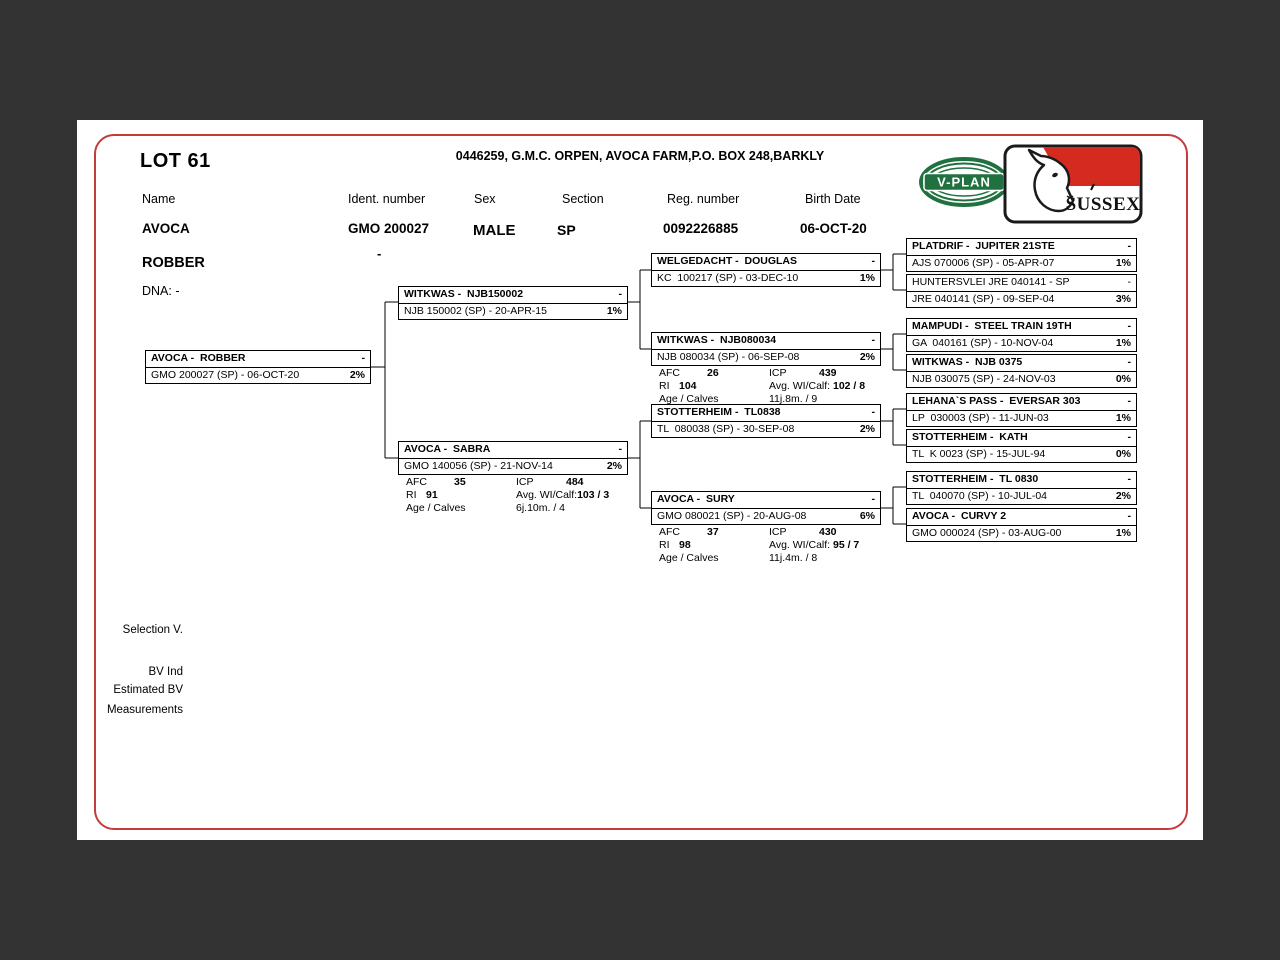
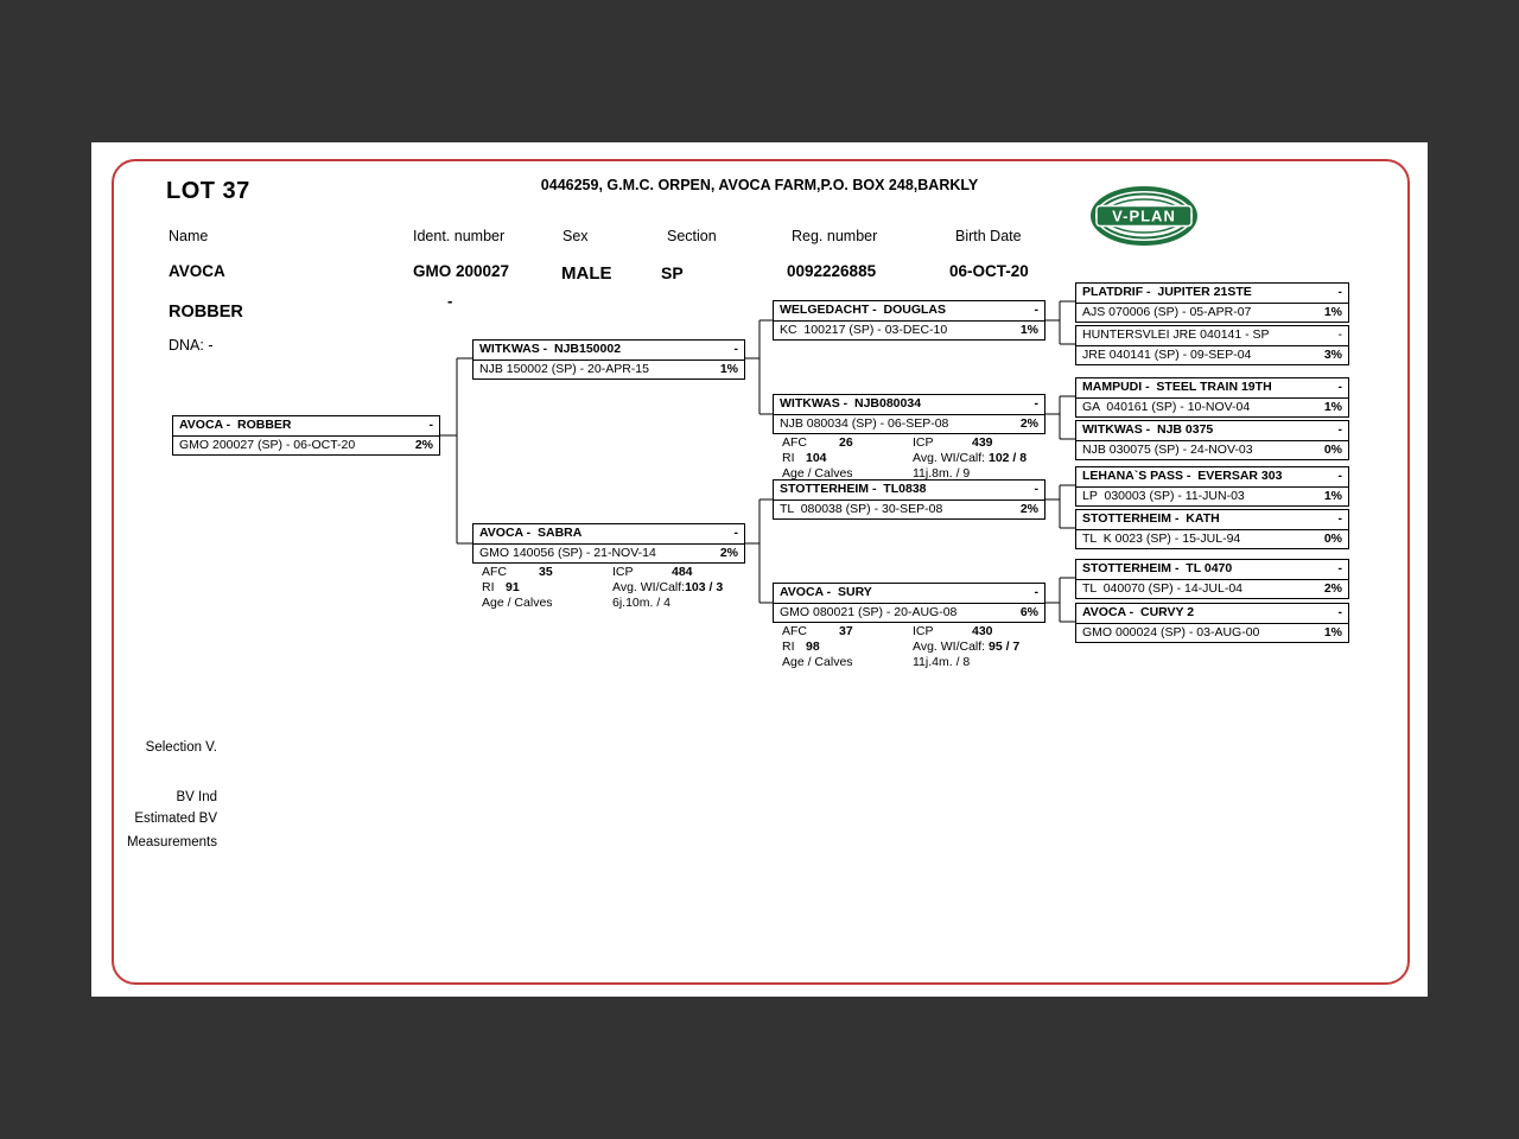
- LOT 61
+ LOT 37
  0446259, G.M.C. ORPEN, AVOCA FARM,P.O. BOX 248,BARKLY
  V-PLAN
- SUSSEX
  Name
  Ident. number
  Sex
  Section
  Reg. number
  Birth Date
  AVOCA
  GMO 200027
  MALE
  SP
  0092226885
  06-OCT-20
  -
  ROBBER
  DNA: -
  AVOCA - ROBBER
  -
  GMO 200027 (SP) - 06-OCT-20
  2%
  WITKWAS - NJB150002
  -
  NJB 150002 (SP) - 20-APR-15
  1%
  AVOCA - SABRA
  -
  GMO 140056 (SP) - 21-NOV-14
  2%
  AFC
  35
  ICP
  484
  RI
  91
  Avg. WI/Calf:103 / 3
  Age / Calves
  6j.10m. / 4
  WELGEDACHT - DOUGLAS
  -
  KC 100217 (SP) - 03-DEC-10
  1%
  WITKWAS - NJB080034
  -
  NJB 080034 (SP) - 06-SEP-08
  2%
  AFC
  26
  ICP
  439
  RI
  104
  Avg. WI/Calf: 102 / 8
  Age / Calves
  11j.8m. / 9
  STOTTERHEIM - TL0838
  -
  TL 080038 (SP) - 30-SEP-08
  2%
  AVOCA - SURY
  -
  GMO 080021 (SP) - 20-AUG-08
  6%
  AFC
  37
  ICP
  430
  RI
  98
  Avg. WI/Calf: 95 / 7
  Age / Calves
  11j.4m. / 8
  PLATDRIF - JUPITER 21STE
  -
  AJS 070006 (SP) - 05-APR-07
  1%
  HUNTERSVLEI JRE 040141 - SP
  -
  JRE 040141 (SP) - 09-SEP-04
  3%
  MAMPUDI - STEEL TRAIN 19TH
  -
  GA 040161 (SP) - 10-NOV-04
  1%
  WITKWAS - NJB 0375
  -
  NJB 030075 (SP) - 24-NOV-03
  0%
  LEHANA`S PASS - EVERSAR 303
  -
  LP 030003 (SP) - 11-JUN-03
  1%
  STOTTERHEIM - KATH
  -
  TL K 0023 (SP) - 15-JUL-94
  0%
- STOTTERHEIM - TL 0830
+ STOTTERHEIM - TL 0470
  -
- TL 040070 (SP) - 10-JUL-04
+ TL 040070 (SP) - 14-JUL-04
  2%
  AVOCA - CURVY 2
  -
  GMO 000024 (SP) - 03-AUG-00
  1%
  Selection V.
  BV Ind
  Estimated BV
  Measurements
